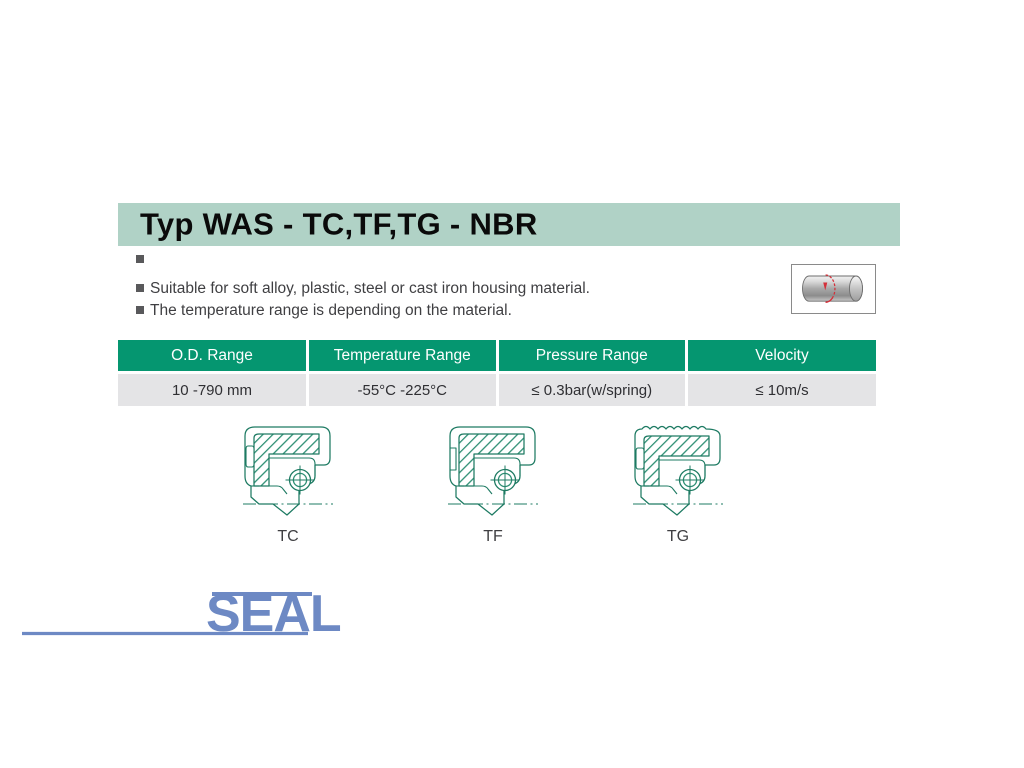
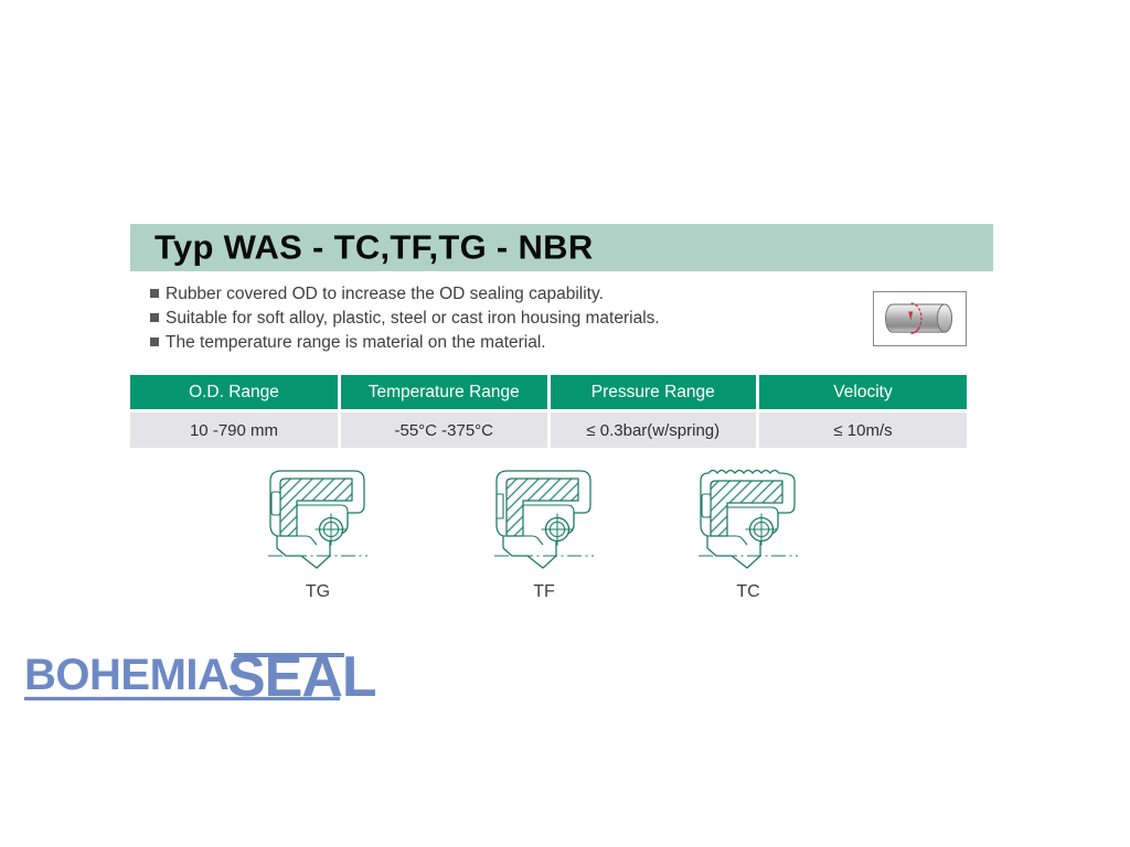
  Typ WAS - TC,TF,TG - NBR
+ Rubber covered OD to increase the OD sealing capability.
- Suitable for soft alloy, plastic, steel or cast iron housing material.
+ Suitable for soft alloy, plastic, steel or cast iron housing materials.
- The temperature range is depending on the material.
+ The temperature range is material on the material.
  O.D. Range	Temperature Range	Pressure Range	Velocity
- 10 -790 mm	-55°C -225°C	≤ 0.3bar(w/spring)	≤ 10m/s
+ 10 -790 mm	-55°C -375°C	≤ 0.3bar(w/spring)	≤ 10m/s
- TC
+ TG
  TF
- TG
+ TC
+ BOHEMIA
  SEAL
